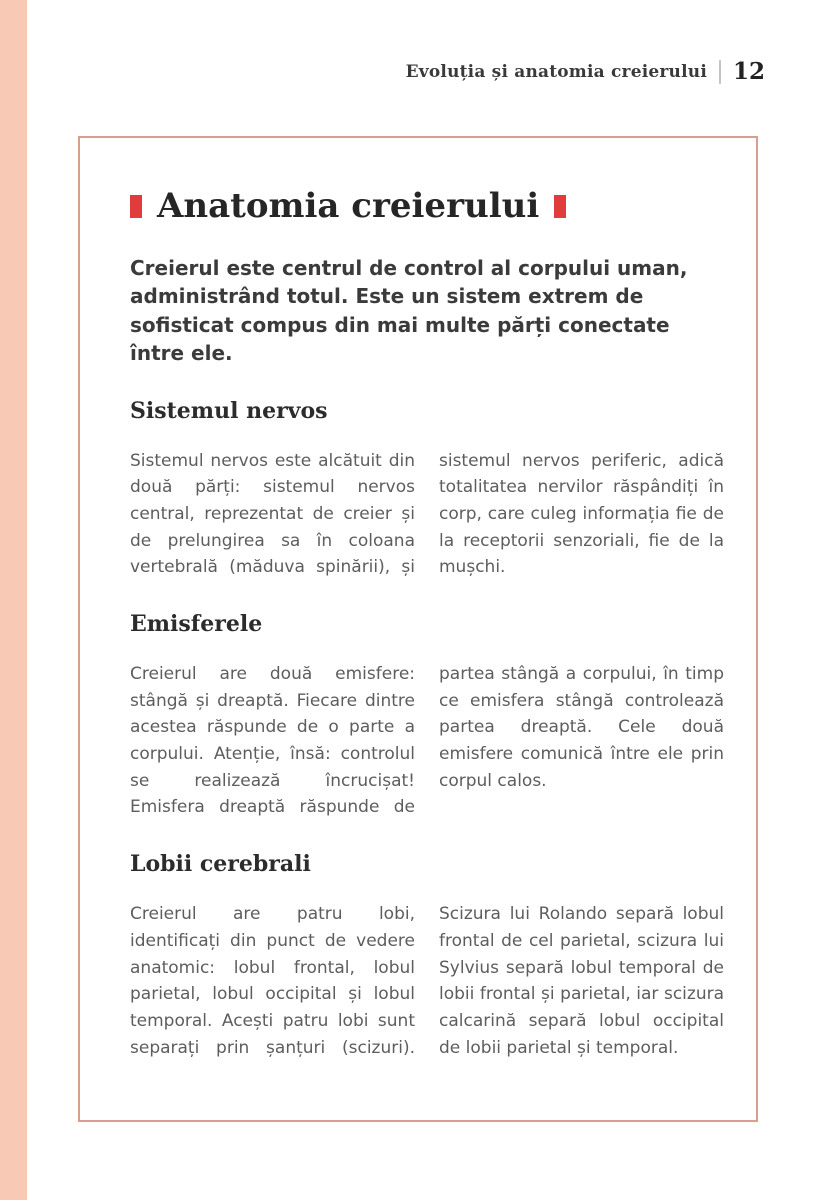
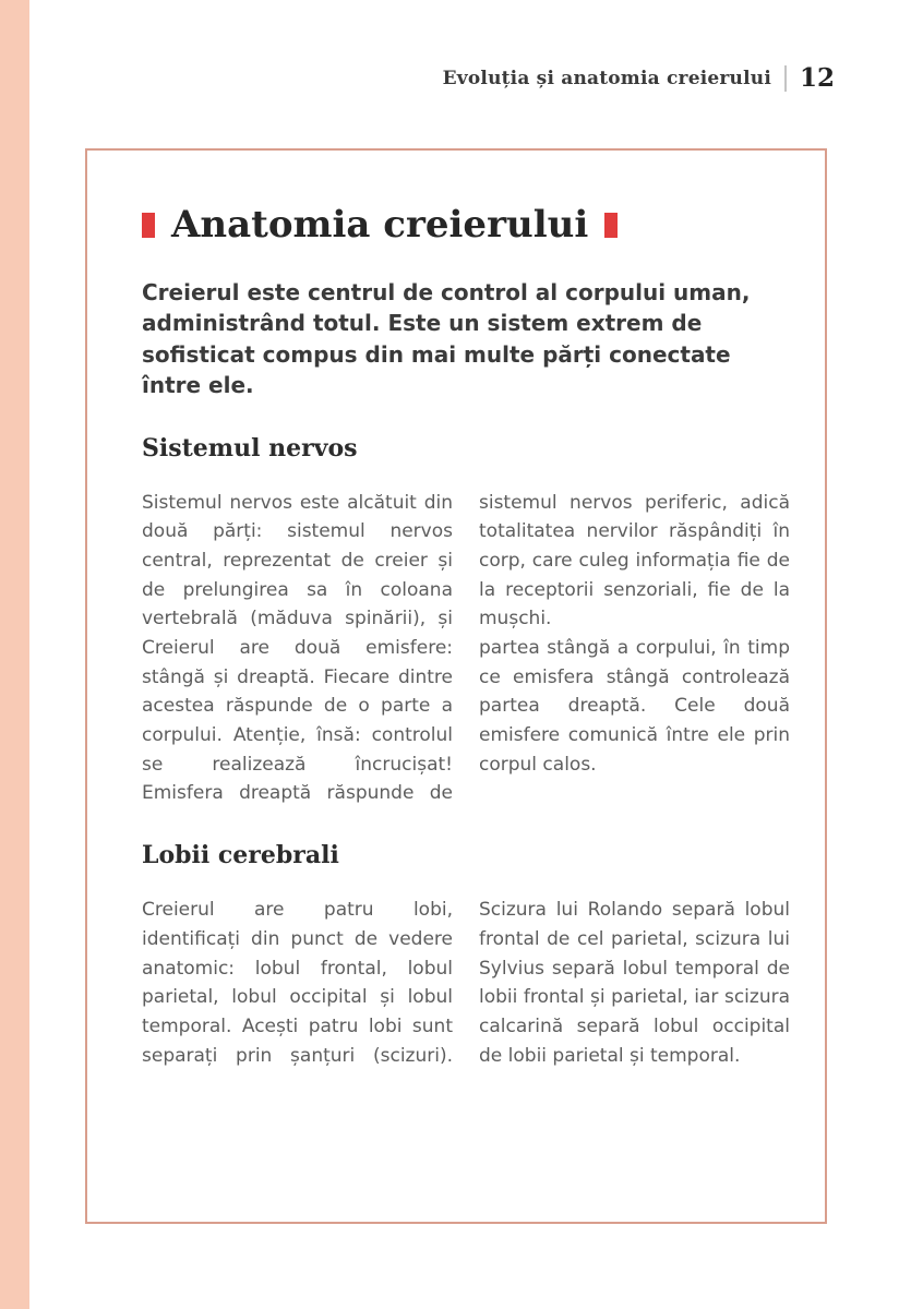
  Evoluția și anatomia creierului
  12
  Anatomia creierului
  Creierul este centrul de control al corpului uman, administrând totul. Este un sistem extrem de sofisticat compus din mai multe părți conectate între ele.
  Sistemul nervos
  Sistemul nervos este alcătuit din două părți: sistemul nervos central, reprezentat de creier și de prelungirea sa în coloana vertebrală (măduva spinării), și sistemul nervos periferic, adică totalitatea nervilor răspândiți în corp, care culeg informația fie de la receptorii senzoriali, fie de la mușchi.
- Emisferele
  Creierul are două emisfere: stângă și dreaptă. Fiecare dintre acestea răspunde de o parte a corpului. Atenție, însă: controlul se realizează încrucișat! Emisfera dreaptă răspunde de partea stângă a corpului, în timp ce emisfera stângă controlează partea dreaptă. Cele două emisfere comunică între ele prin corpul calos.
  Lobii cerebrali
  Creierul are patru lobi, identificați din punct de vedere anatomic: lobul frontal, lobul parietal, lobul occipital și lobul temporal. Acești patru lobi sunt separați prin șanțuri (scizuri). Scizura lui Rolando separă lobul frontal de cel parietal, scizura lui Sylvius separă lobul temporal de lobii frontal și parietal, iar scizura calcarină separă lobul occipital de lobii parietal și temporal.
